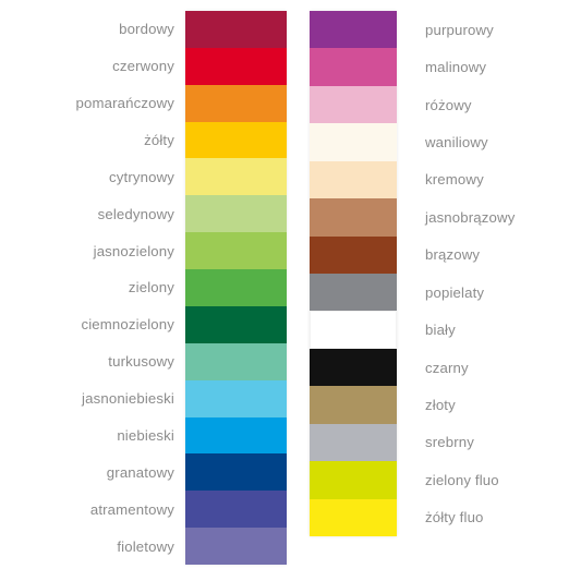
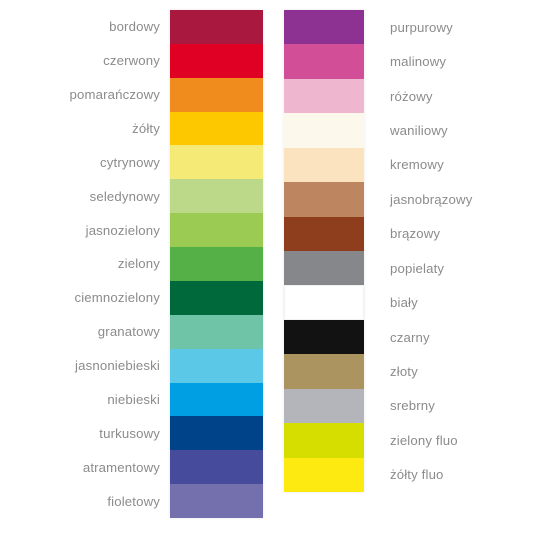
  bordowy
  czerwony
  pomarańczowy
  żółty
  cytrynowy
  seledynowy
  jasnozielony
  zielony
  ciemnozielony
- turkusowy
+ granatowy
  jasnoniebieski
  niebieski
- granatowy
+ turkusowy
  atramentowy
  fioletowy
  purpurowy
  malinowy
  różowy
  waniliowy
  kremowy
  jasnobrązowy
  brązowy
  popielaty
  biały
  czarny
  złoty
  srebrny
  zielony fluo
  żółty fluo
